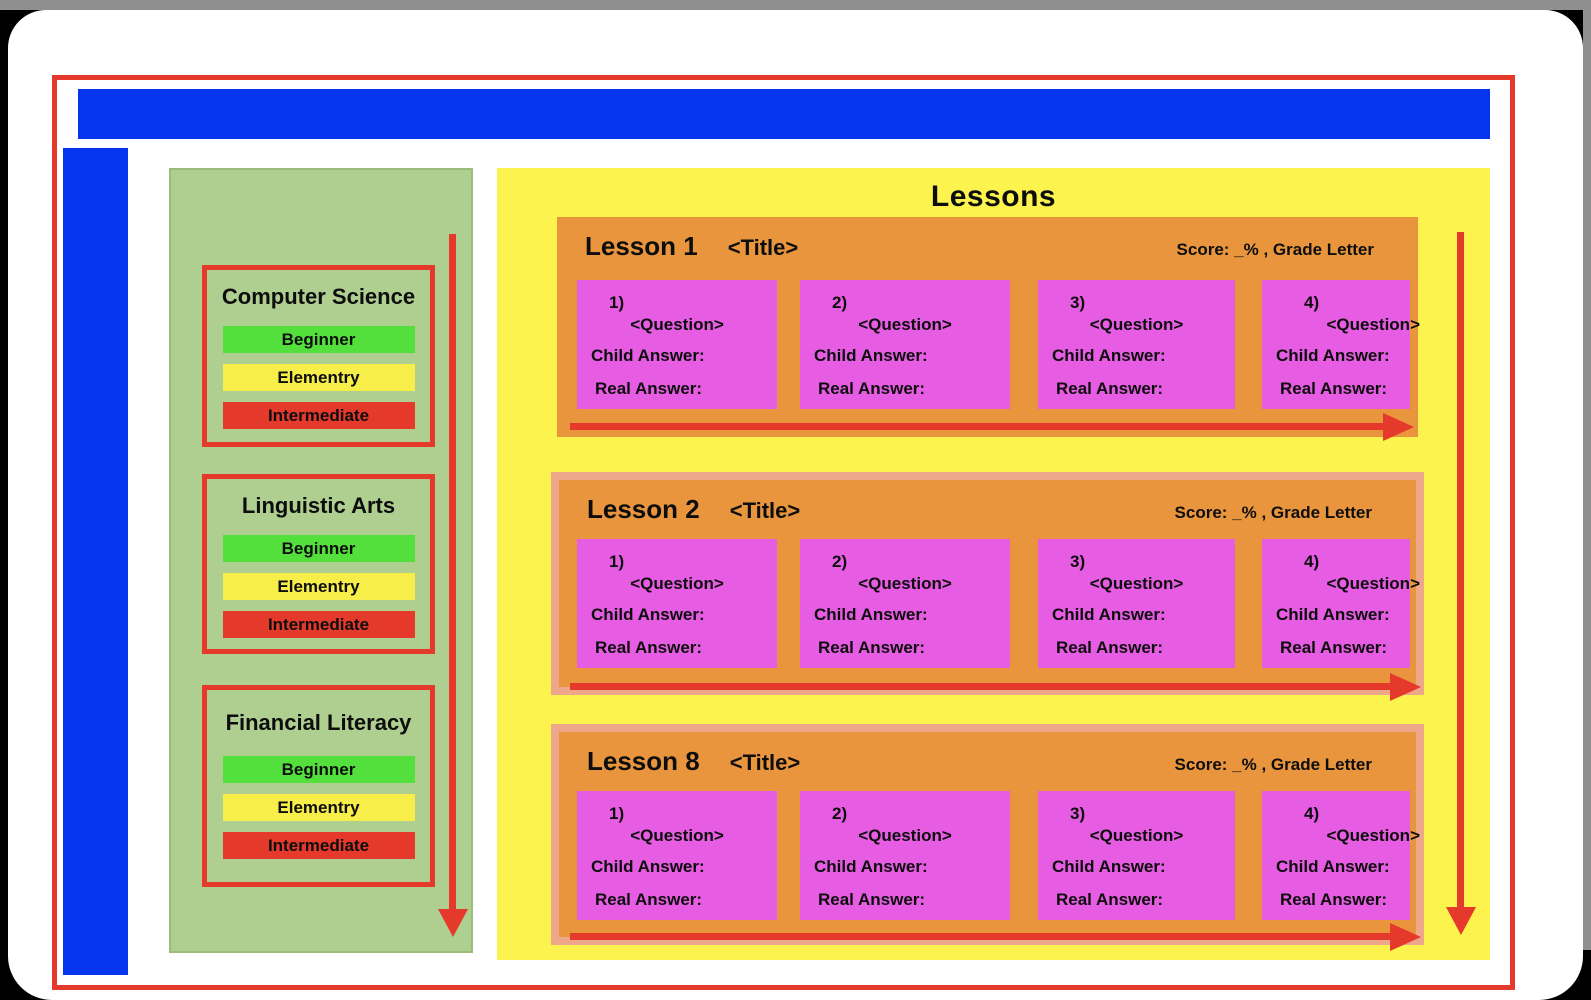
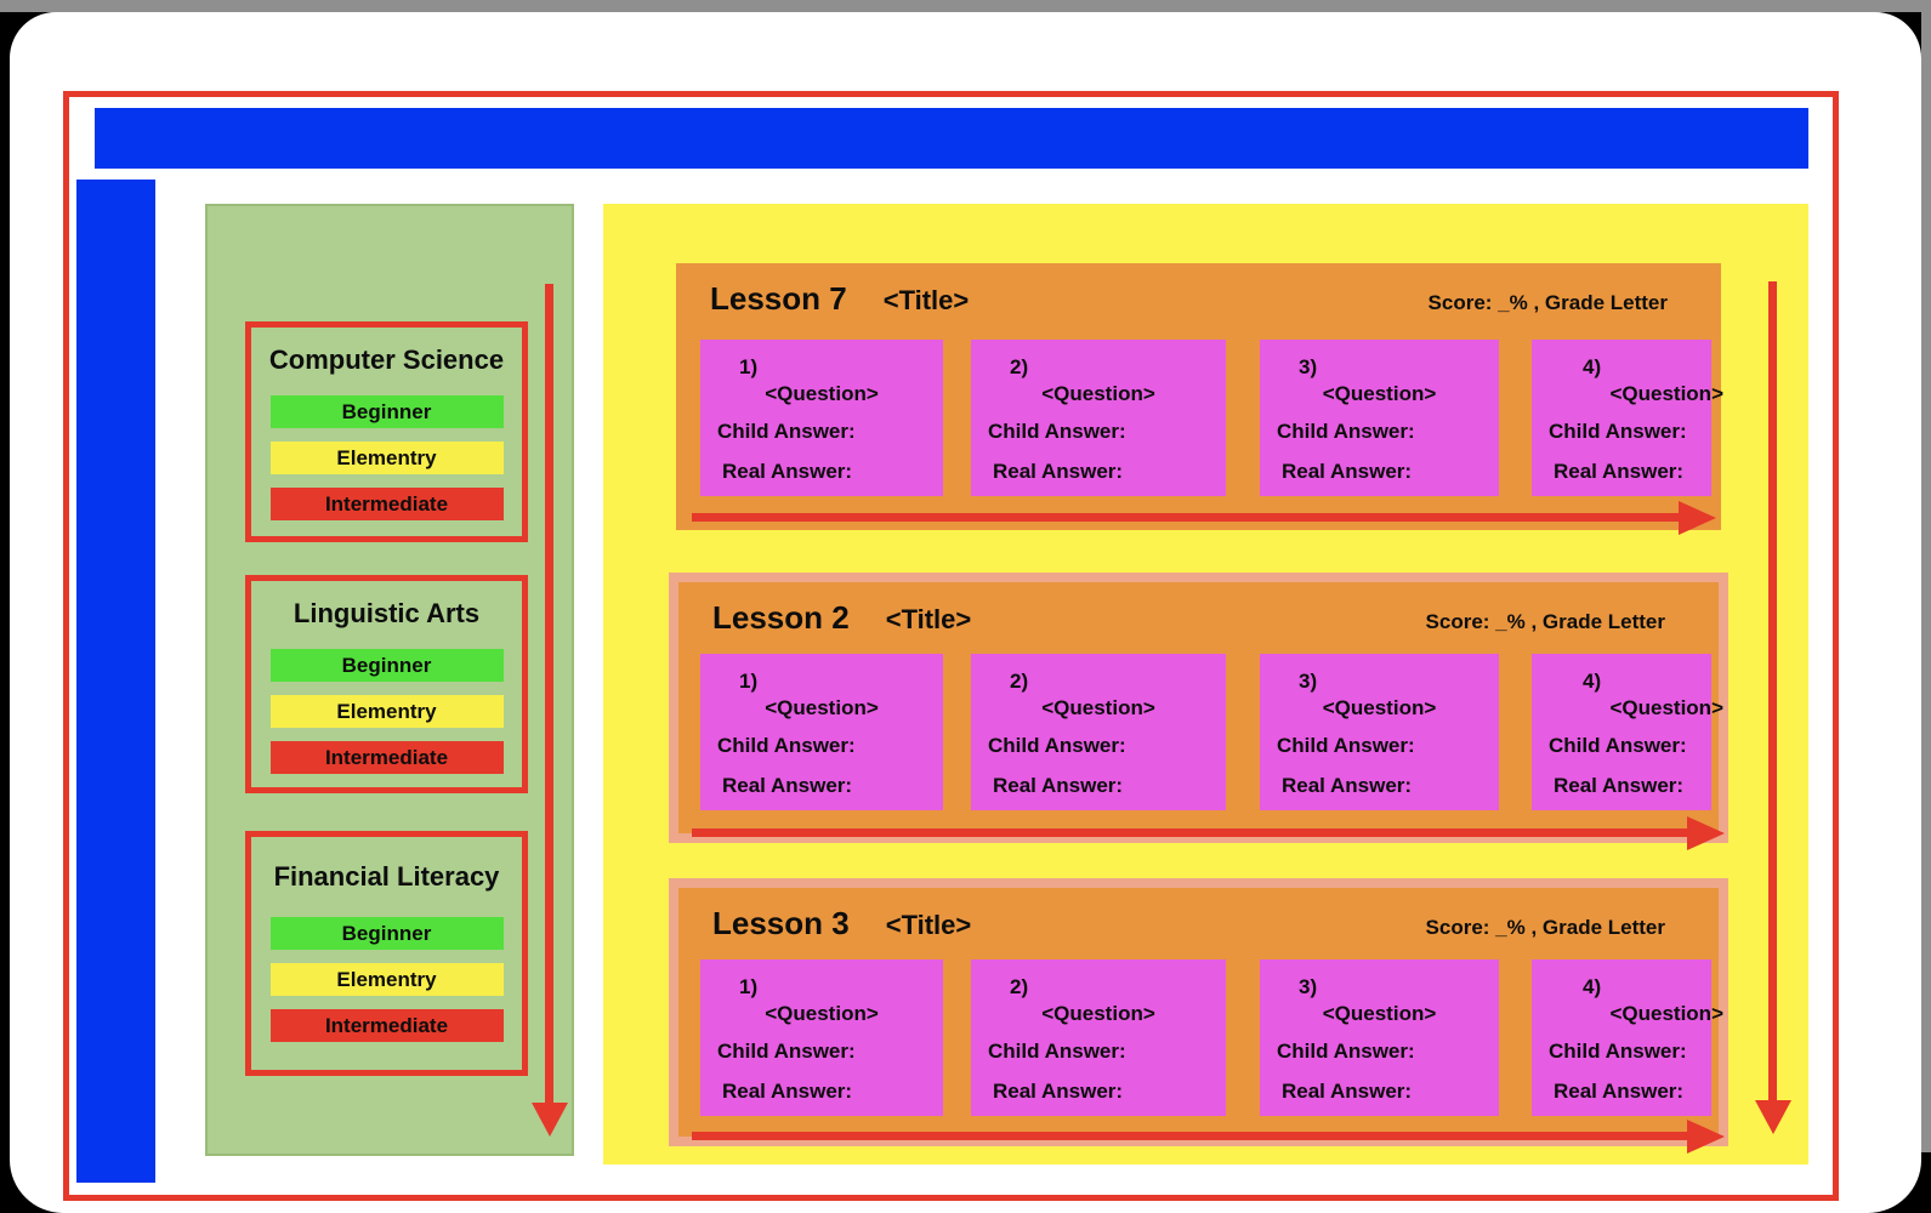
  Computer Science
  Beginner
  Elementry
  Intermediate
  Linguistic Arts
  Beginner
  Elementry
  Intermediate
  Financial Literacy
  Beginner
  Elementry
  Intermediate
- Lessons
- Lesson 1
+ Lesson 7
  <Title>
  Score: _% , Grade Letter
  1)
  <Question>
  Child Answer:
  Real Answer:
  2)
  <Question>
  Child Answer:
  Real Answer:
  3)
  <Question>
  Child Answer:
  Real Answer:
  4)
  <Question>
  Child Answer:
  Real Answer:
  Lesson 2
  <Title>
  Score: _% , Grade Letter
  1)
  <Question>
  Child Answer:
  Real Answer:
  2)
  <Question>
  Child Answer:
  Real Answer:
  3)
  <Question>
  Child Answer:
  Real Answer:
  4)
  <Question>
  Child Answer:
  Real Answer:
- Lesson 8
+ Lesson 3
  <Title>
  Score: _% , Grade Letter
  1)
  <Question>
  Child Answer:
  Real Answer:
  2)
  <Question>
  Child Answer:
  Real Answer:
  3)
  <Question>
  Child Answer:
  Real Answer:
  4)
  <Question>
  Child Answer:
  Real Answer:
